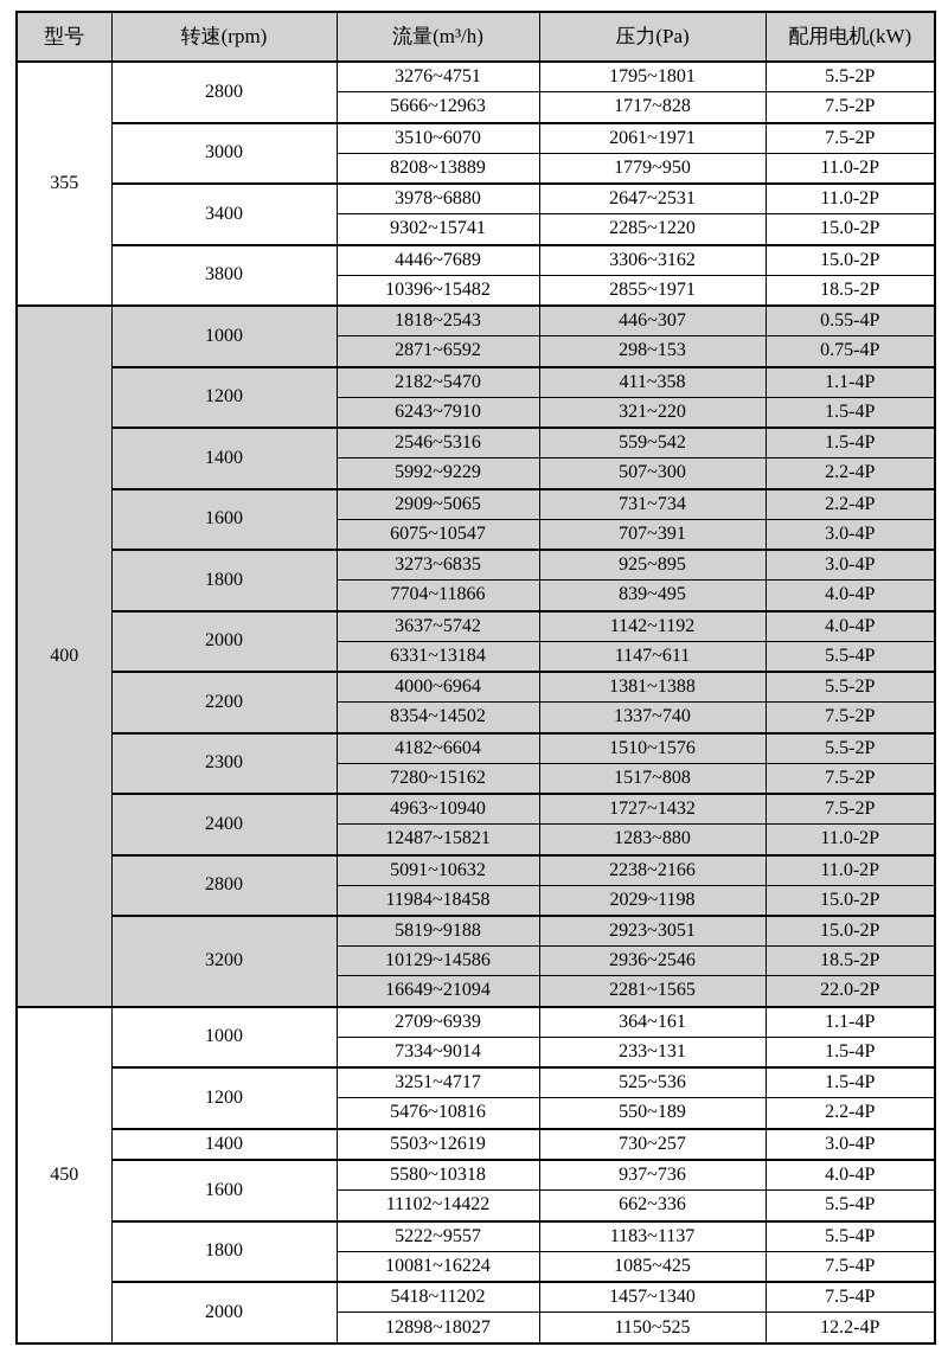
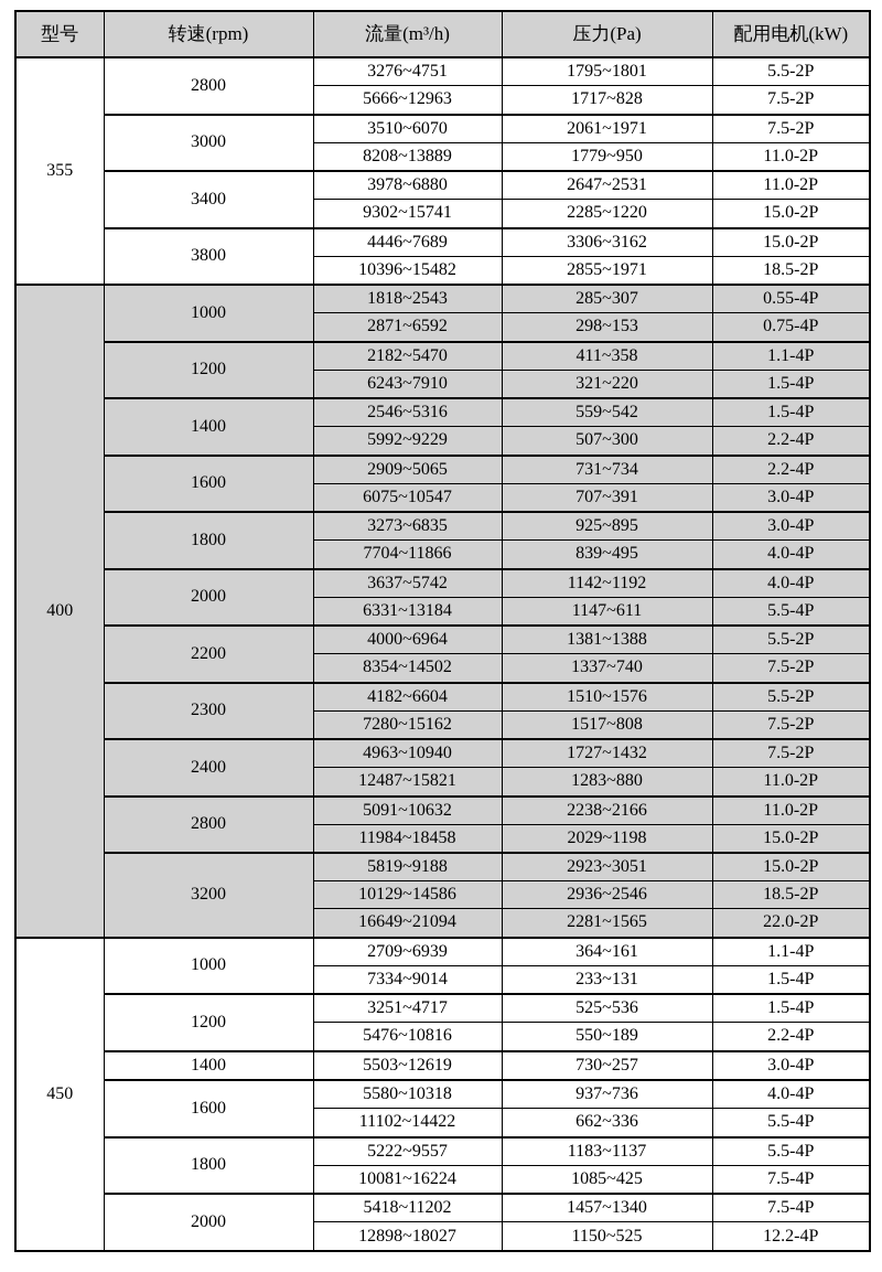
  型号	转速(rpm)	流量(m³/h)	压力(Pa)	配用电机(kW)
  355	2800	3276~4751	1795~1801	5.5-2P
  5666~12963	1717~828	7.5-2P
  3000	3510~6070	2061~1971	7.5-2P
  8208~13889	1779~950	11.0-2P
  3400	3978~6880	2647~2531	11.0-2P
  9302~15741	2285~1220	15.0-2P
  3800	4446~7689	3306~3162	15.0-2P
  10396~15482	2855~1971	18.5-2P
- 400	1000	1818~2543	446~307	0.55-4P
+ 400	1000	1818~2543	285~307	0.55-4P
  2871~6592	298~153	0.75-4P
  1200	2182~5470	411~358	1.1-4P
  6243~7910	321~220	1.5-4P
  1400	2546~5316	559~542	1.5-4P
  5992~9229	507~300	2.2-4P
  1600	2909~5065	731~734	2.2-4P
  6075~10547	707~391	3.0-4P
  1800	3273~6835	925~895	3.0-4P
  7704~11866	839~495	4.0-4P
  2000	3637~5742	1142~1192	4.0-4P
  6331~13184	1147~611	5.5-4P
  2200	4000~6964	1381~1388	5.5-2P
  8354~14502	1337~740	7.5-2P
  2300	4182~6604	1510~1576	5.5-2P
  7280~15162	1517~808	7.5-2P
  2400	4963~10940	1727~1432	7.5-2P
  12487~15821	1283~880	11.0-2P
  2800	5091~10632	2238~2166	11.0-2P
  11984~18458	2029~1198	15.0-2P
  3200	5819~9188	2923~3051	15.0-2P
  10129~14586	2936~2546	18.5-2P
  16649~21094	2281~1565	22.0-2P
  450	1000	2709~6939	364~161	1.1-4P
  7334~9014	233~131	1.5-4P
  1200	3251~4717	525~536	1.5-4P
  5476~10816	550~189	2.2-4P
  1400	5503~12619	730~257	3.0-4P
  1600	5580~10318	937~736	4.0-4P
  11102~14422	662~336	5.5-4P
  1800	5222~9557	1183~1137	5.5-4P
  10081~16224	1085~425	7.5-4P
  2000	5418~11202	1457~1340	7.5-4P
  12898~18027	1150~525	12.2-4P
